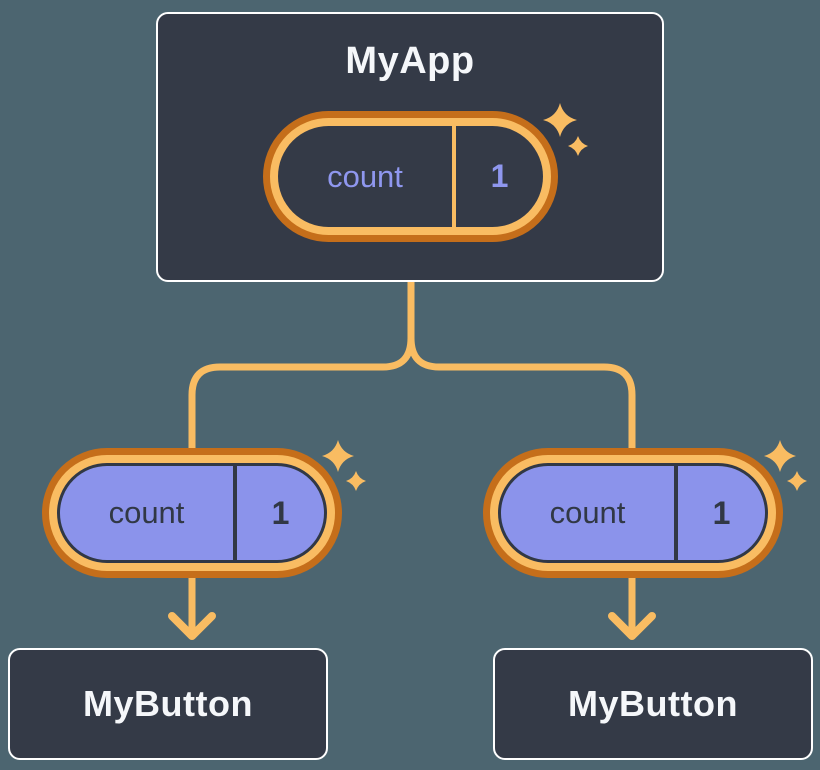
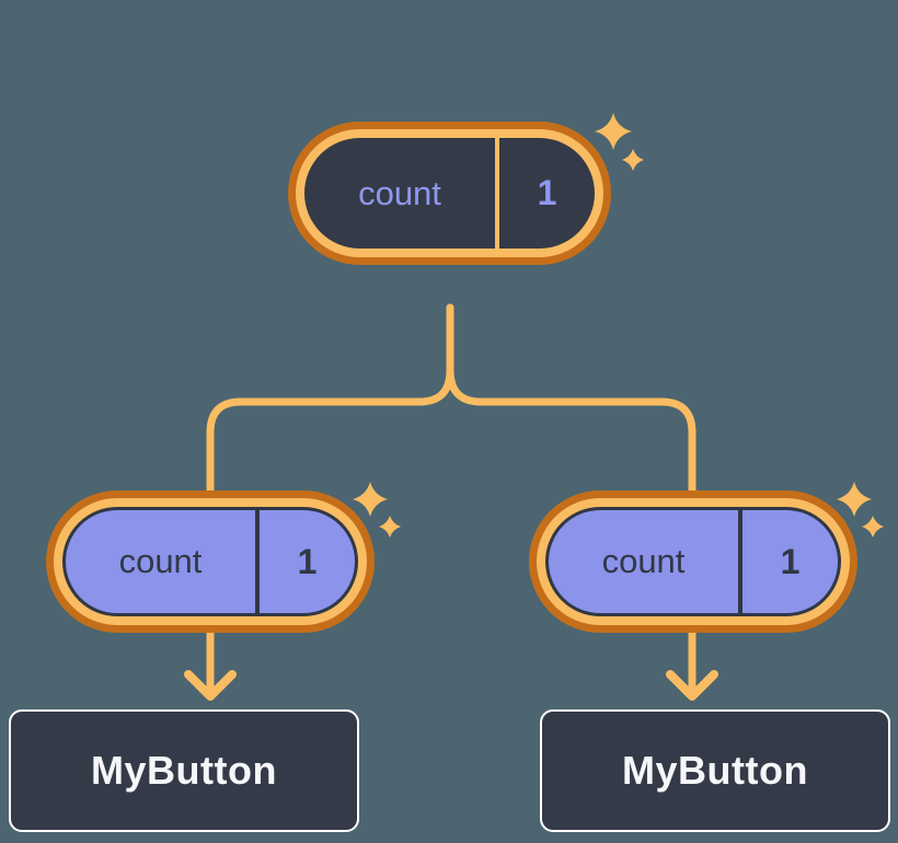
- MyApp
  count
  1
  count
  1
  count
  1
  MyButton
  MyButton
